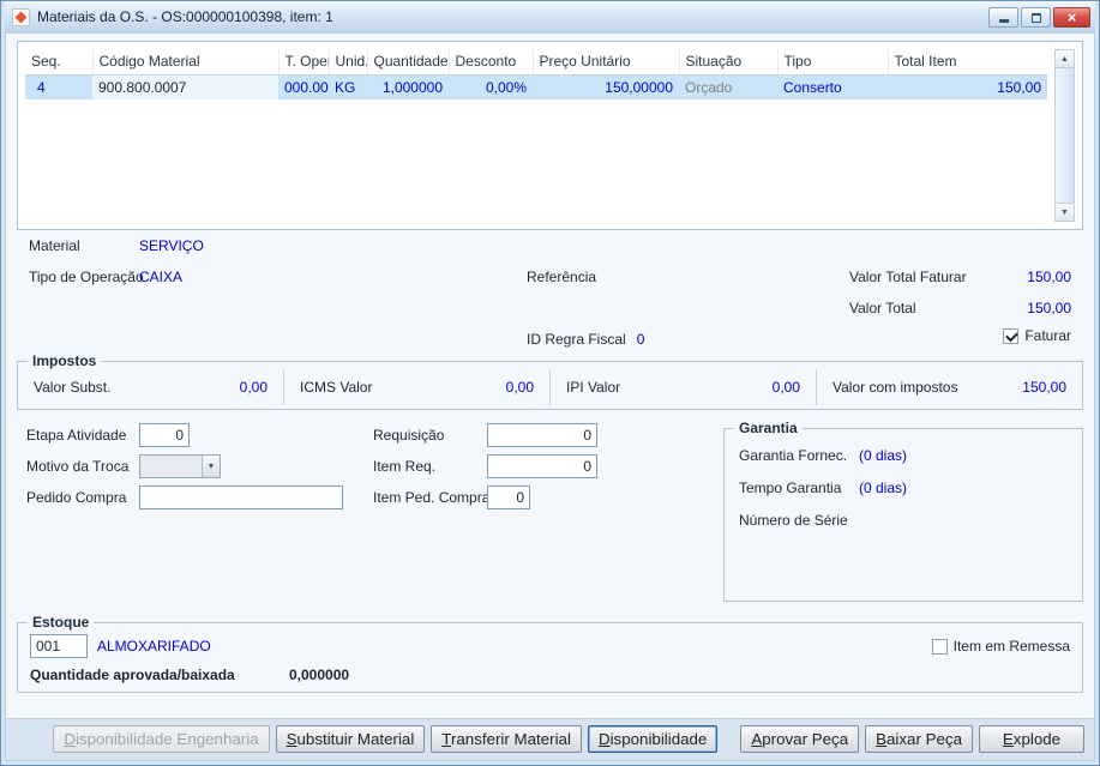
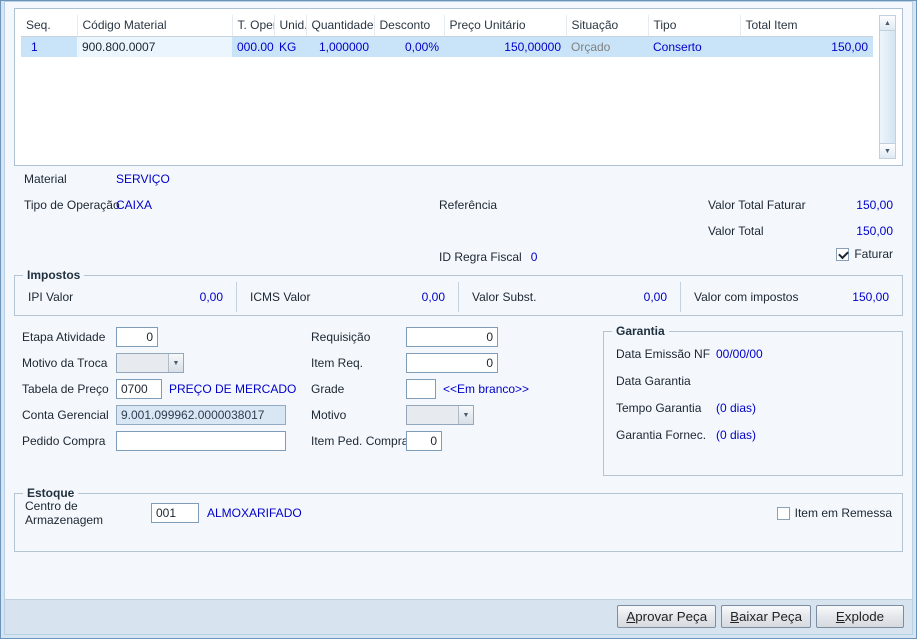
- Materiais da O.S. - OS:000000100398, item: 1
- ×
  Seq.	Código Material	T. Ope	Unid.	Quantidade	Desconto	Preço Unitário	Situação	Tipo	Total Item
- 4	900.800.0007	000.00	KG	1,000000	0,00%	150,00000	Orçado	Conserto	150,00
+ 1	900.800.0007	000.00	KG	1,000000	0,00%	150,00000	Orçado	Conserto	150,00
  Material
  SERVIÇO
  Tipo de Operação
  CAIXA
  Referência
  Valor Total Faturar
  150,00
  Valor Total
  150,00
  ID Regra Fiscal
  0
  Faturar
  Impostos
- Valor Subst.
+ IPI Valor
  0,00
  ICMS Valor
  0,00
- IPI Valor
+ Valor Subst.
  0,00
  Valor com impostos
  150,00
  Etapa Atividade
  0
  Requisição
  0
  Motivo da Troca
  Item Req.
  0
+ Tabela de Preço
+ 0700
+ PREÇO DE MERCADO
+ Grade
+ <<Em branco>>
+ Conta Gerencial
+ 9.001.099962.0000038017
+ Motivo
  Pedido Compra
  Item Ped. Compr
  0
  Garantia
+ Data Emissão NF
+ 00/00/00
+ Data Garantia
- Garantia Fornec.
+ Tempo Garantia
  (0 dias)
- Tempo Garantia
+ Garantia Fornec.
  (0 dias)
- Número de Série
  Estoque
+ Centro de Armazenagem
  001
  ALMOXARIFADO
  Item em Remessa
- Quantidade aprovada/baixada
- 0,000000
- Disponibilidade Engenharia
- Substituir Material
- Transferir Material
- Disponibilidade
  Aprovar Peça
  Baixar Peça
  Explode
